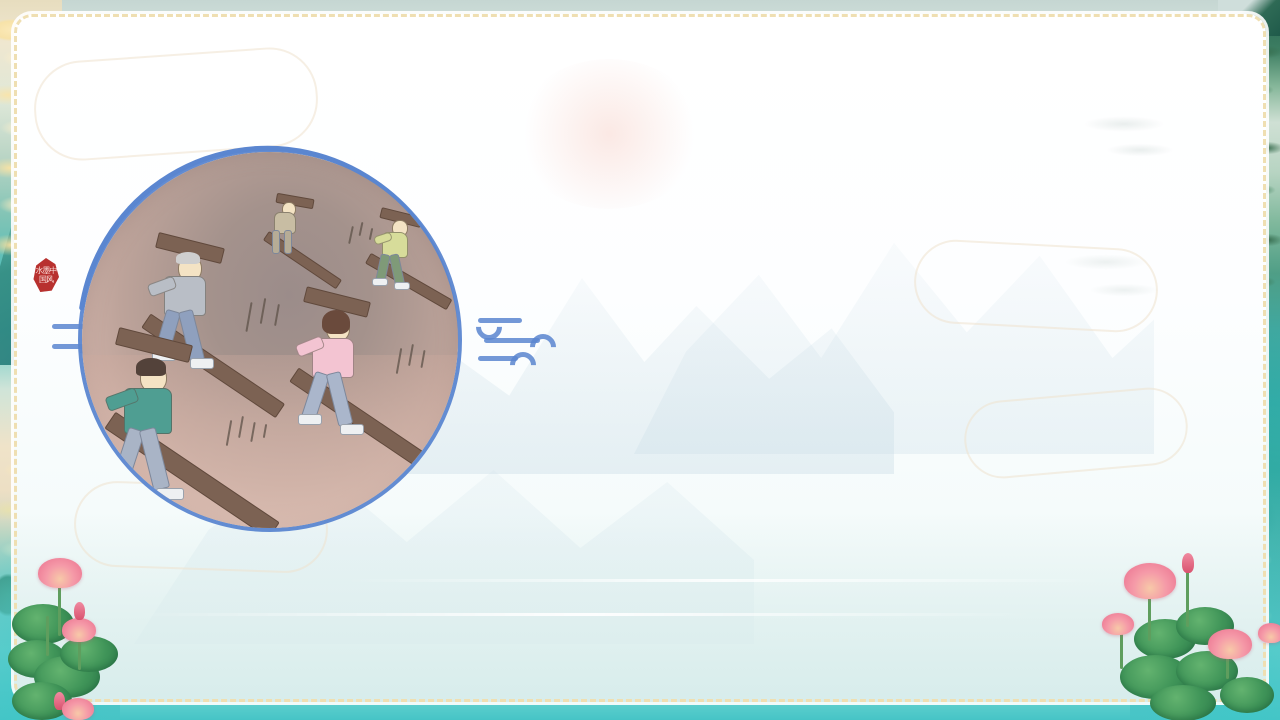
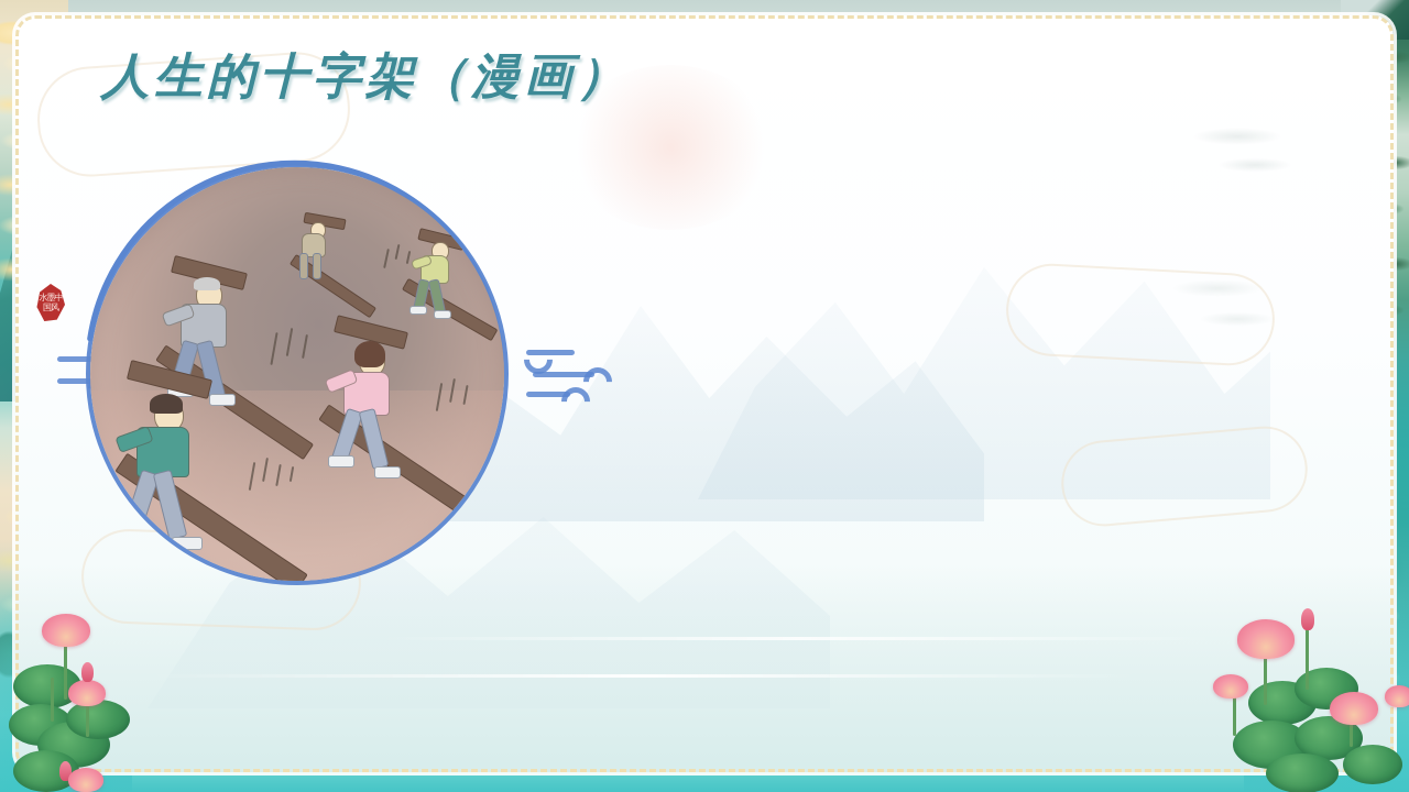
  水墨中国风
+ 人生的十字架（漫画）
